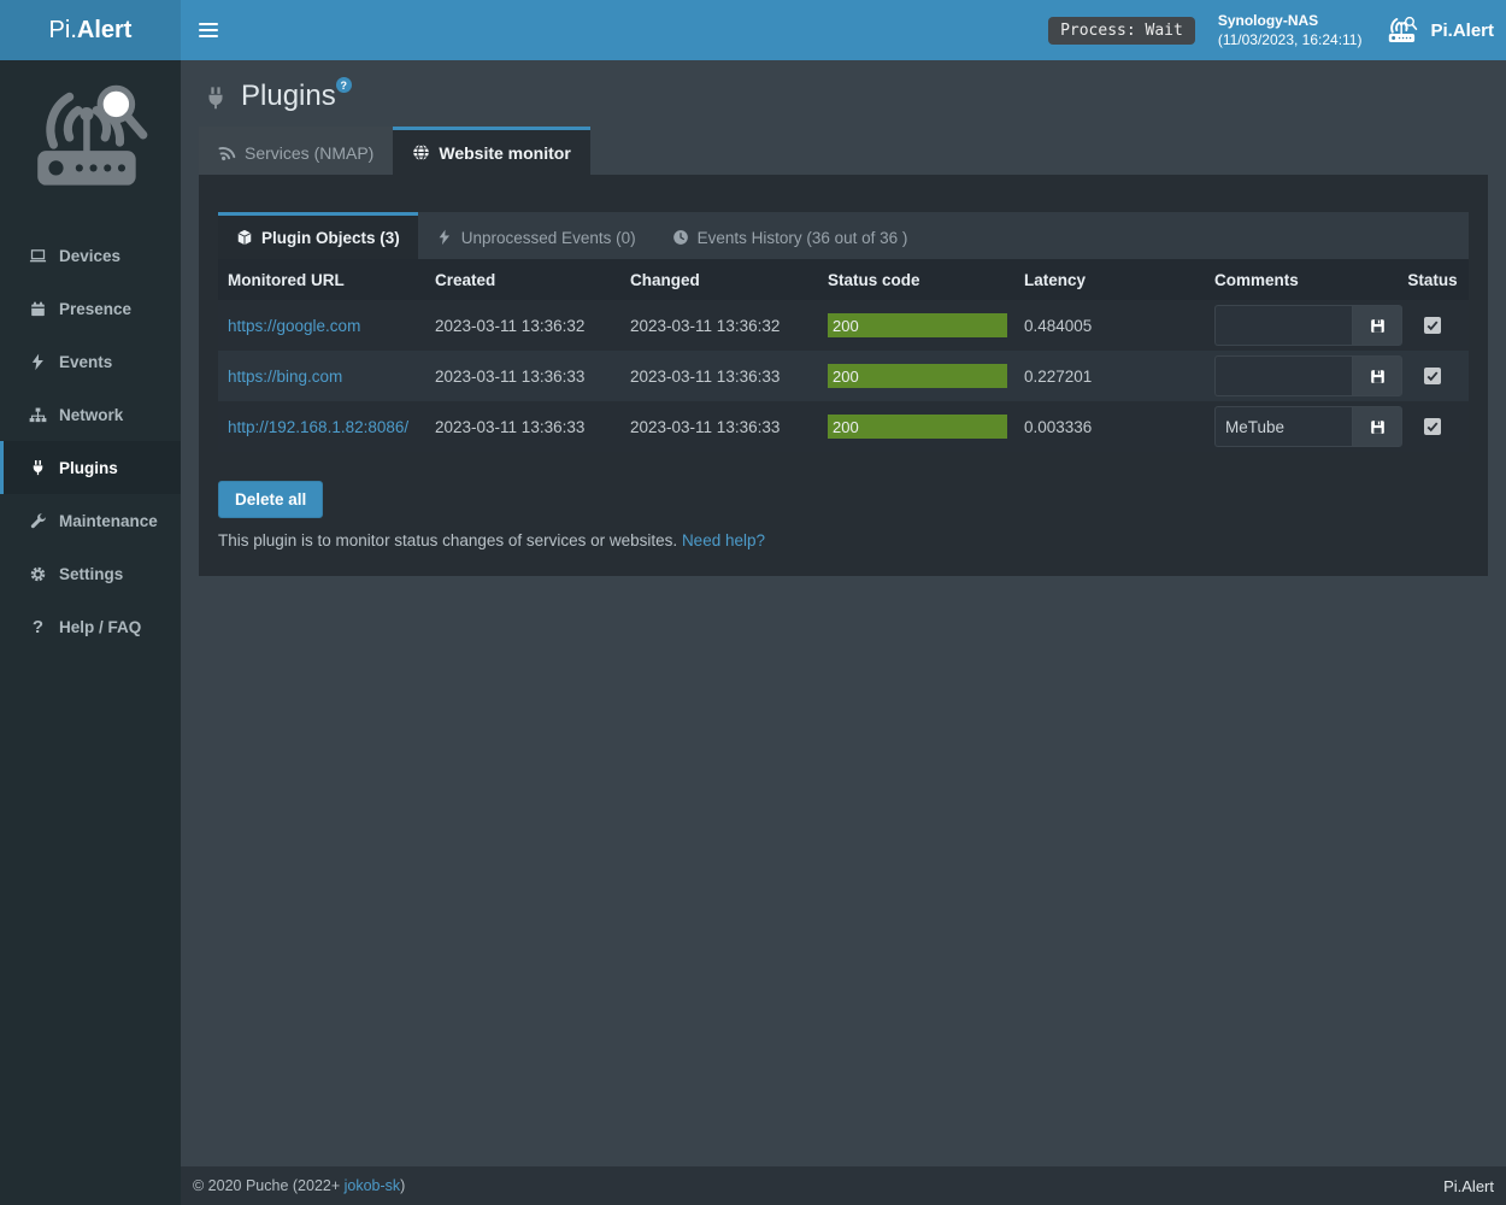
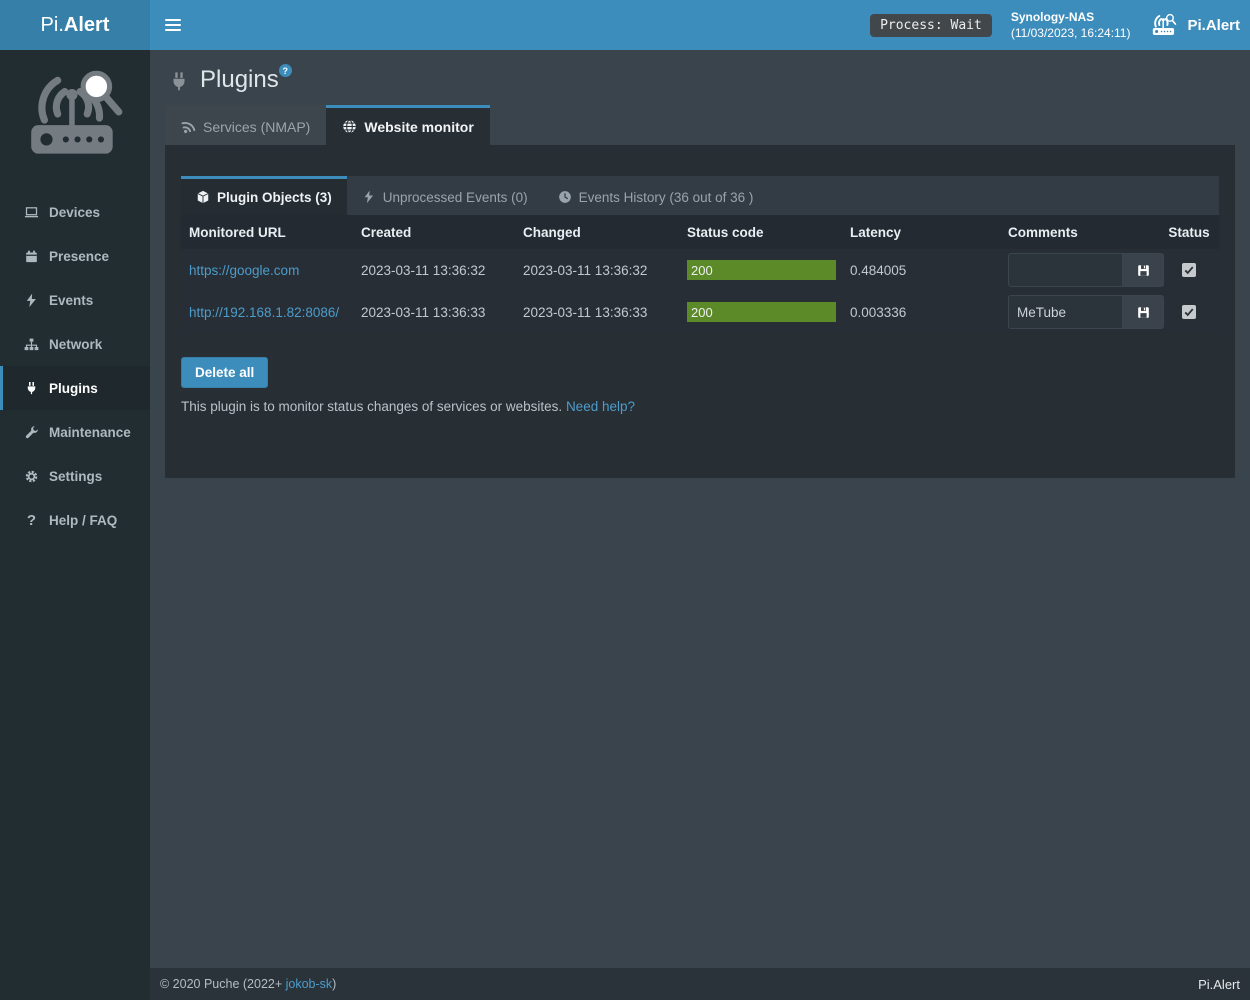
  Pi.
  Alert
  Process: Wait
  Synology-NAS
  (11/03/2023, 16:24:11)
  Pi.Alert
  Devices
  Presence
  Events
  Network
  Plugins
  Maintenance
  Settings
  ?
  Help / FAQ
  Plugins ?
  Services (NMAP)
  Website monitor
  Plugin Objects (3)
  Unprocessed Events (0)
  Events History (36 out of 36 )
  Monitored URL	Created	Changed	Status code	Latency	Comments	Status
  https://google.com	2023-03-11 13:36:32	2023-03-11 13:36:32	200	0.484005
- https://bing.com	2023-03-11 13:36:33	2023-03-11 13:36:33	200	0.227201
  http://192.168.1.82:8086/	2023-03-11 13:36:33	2023-03-11 13:36:33	200	0.003336	MeTube
  Delete all
  This plugin is to monitor status changes of services or websites. Need help?
  © 2020 Puche (2022+ jokob-sk)
  Pi.Alert
